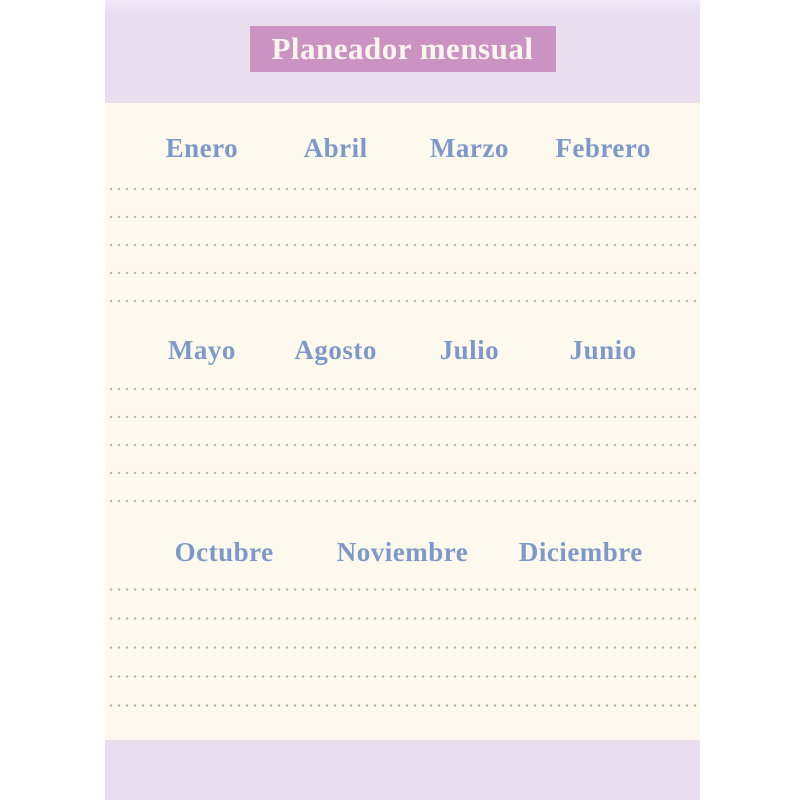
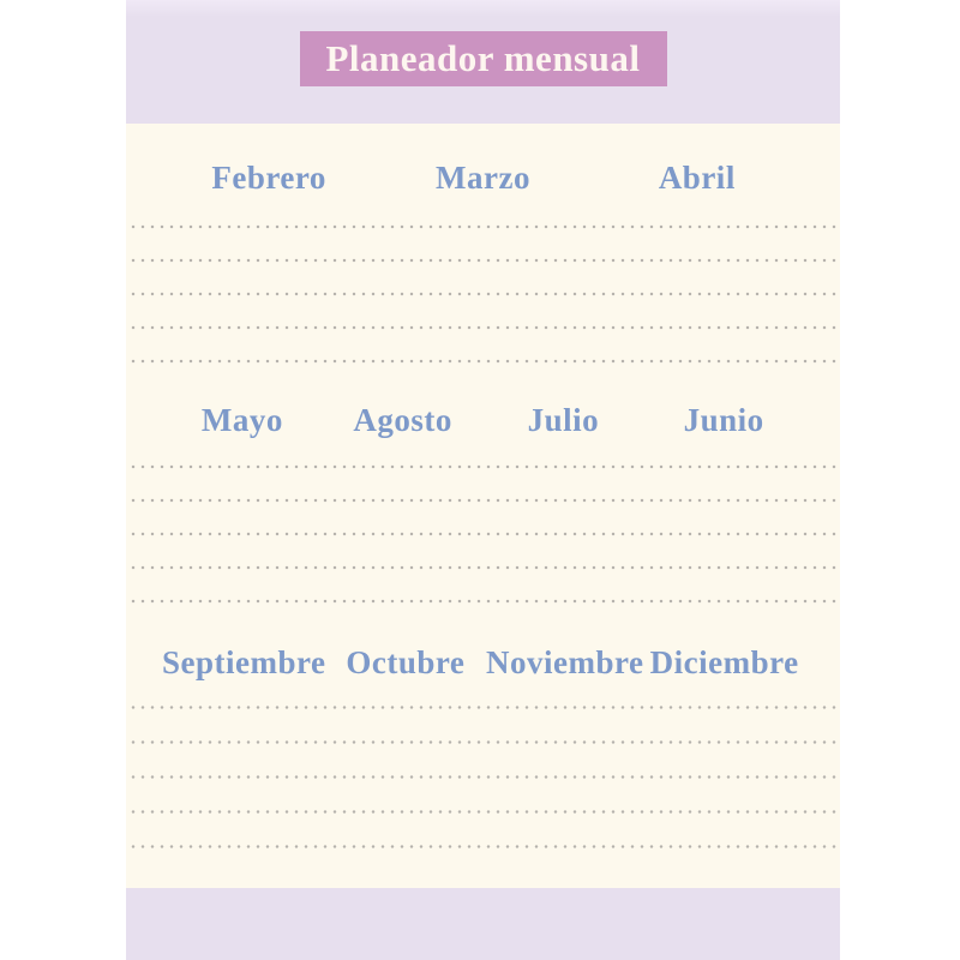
  Planeador mensual
- Enero
- Abril
+ Febrero
  Marzo
- Febrero
+ Abril
  Mayo
  Agosto
  Julio
  Junio
+ Septiembre
  Octubre
  Noviembre
  Diciembre
